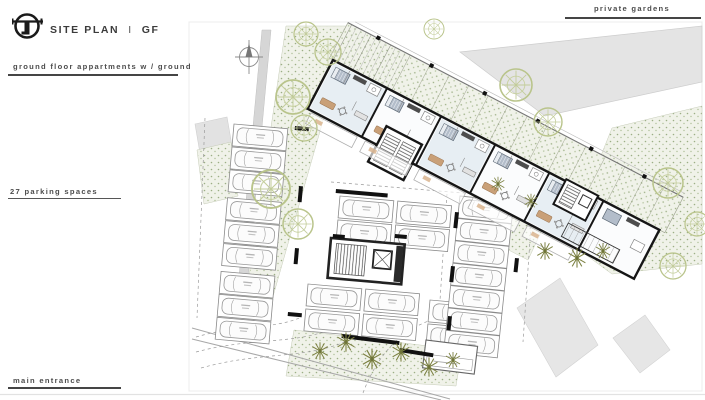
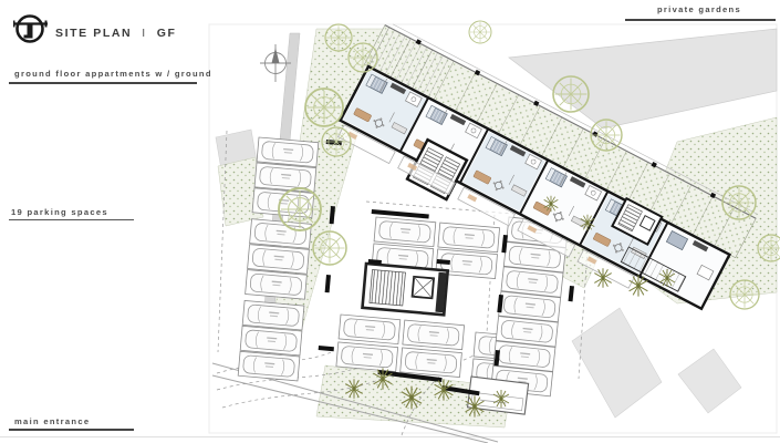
  SITE PLAN I GF
  ground floor appartments w / ground
- 27 parking spaces
+ 19 parking spaces
  main entrance
  private gardens
